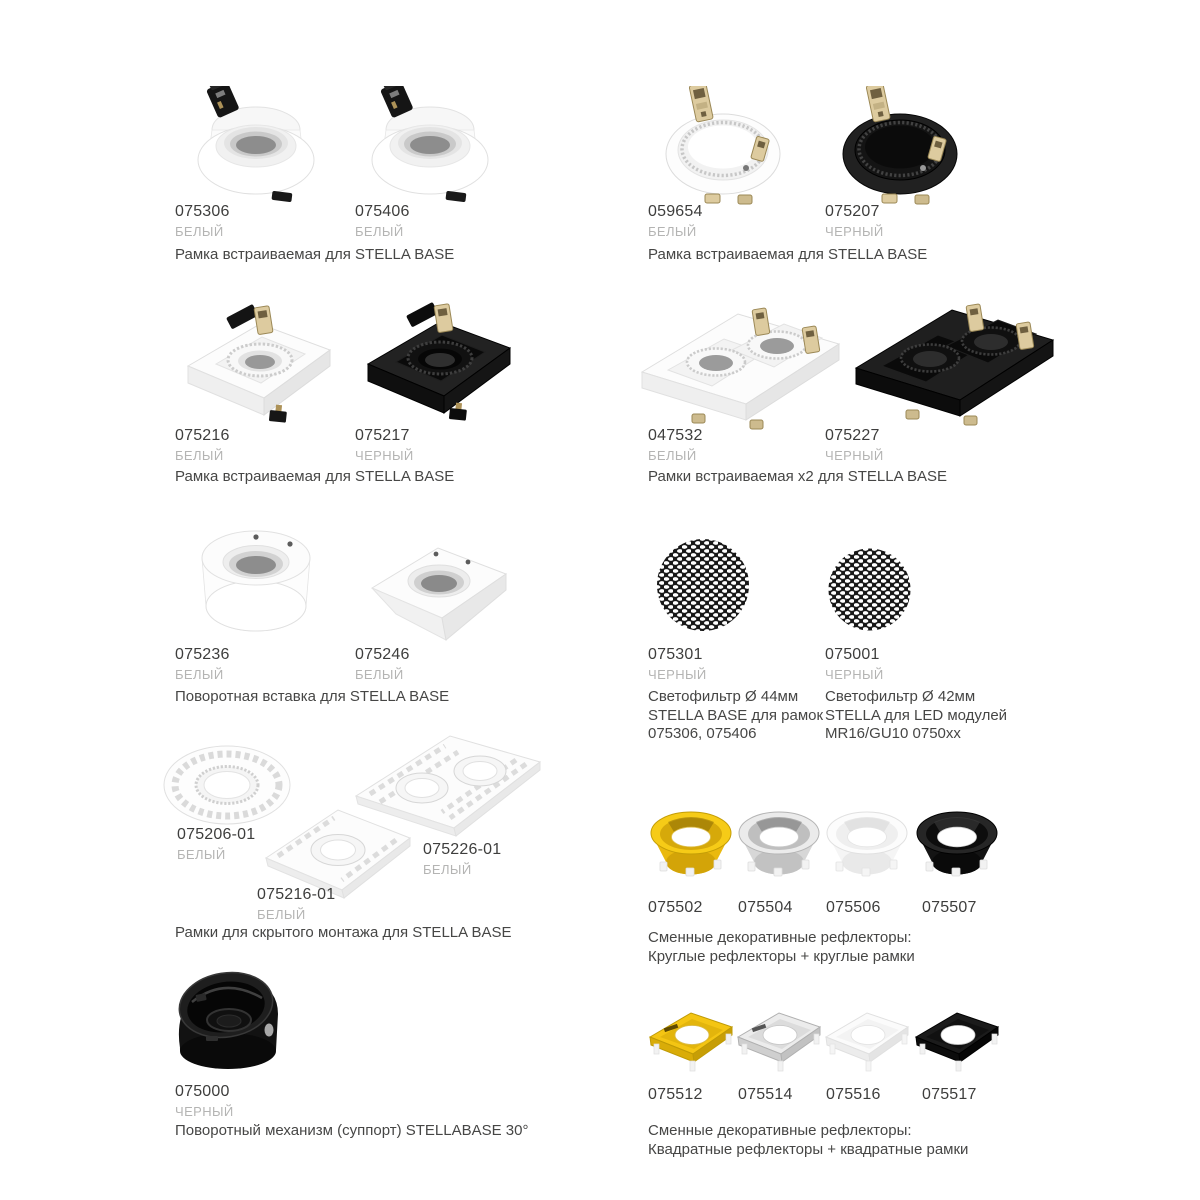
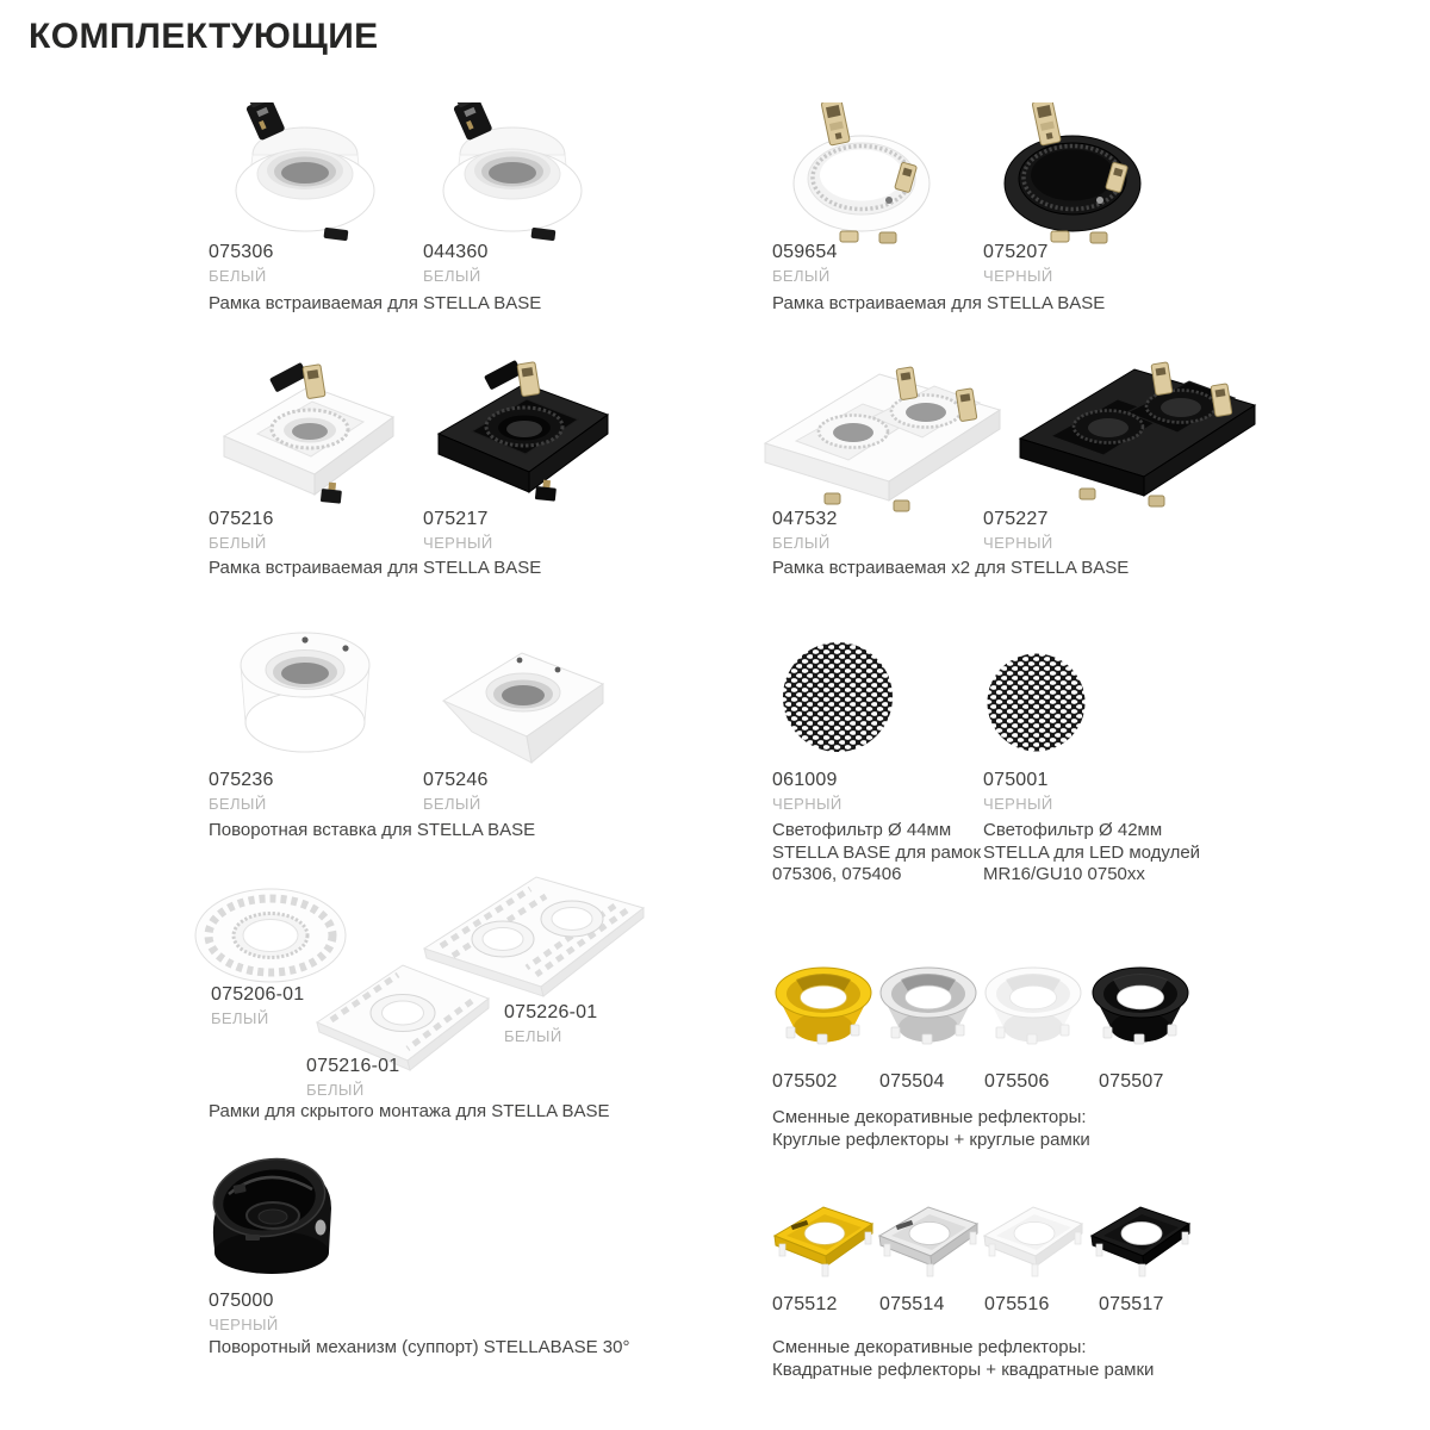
+ КОМПЛЕКТУЮЩИЕ
  075306
  БЕЛЫЙ
- 075406
+ 044360
  БЕЛЫЙ
  Рамка встраиваемая для STELLA BASE
  059654
  БЕЛЫЙ
  075207
  ЧЕРНЫЙ
  Рамка встраиваемая для STELLA BASE
  075216
  БЕЛЫЙ
  075217
  ЧЕРНЫЙ
  Рамка встраиваемая для STELLA BASE
  047532
  БЕЛЫЙ
  075227
  ЧЕРНЫЙ
- Рамки встраиваемая х2 для STELLA BASE
+ Рамка встраиваемая х2 для STELLA BASE
  075236
  БЕЛЫЙ
  075246
  БЕЛЫЙ
  Поворотная вставка для STELLA BASE
- 075301
+ 061009
  ЧЕРНЫЙ
  075001
  ЧЕРНЫЙ
  Светофильтр Ø 44мм
  STELLA BASE для рамок
  075306, 075406
  Светофильтр Ø 42мм
  STELLA для LED модулей
  MR16/GU10 0750xx
  075206-01
  БЕЛЫЙ
  075226-01
  БЕЛЫЙ
  075216-01
  БЕЛЫЙ
  Рамки для скрытого монтажа для STELLA BASE
  075502
  075504
  075506
  075507
  Сменные декоративные рефлекторы:
  Круглые рефлекторы + круглые рамки
  075000
  ЧЕРНЫЙ
  Поворотный механизм (суппорт) STELLABASE 30°
  075512
  075514
  075516
  075517
  Сменные декоративные рефлекторы:
  Квадратные рефлекторы + квадратные рамки
